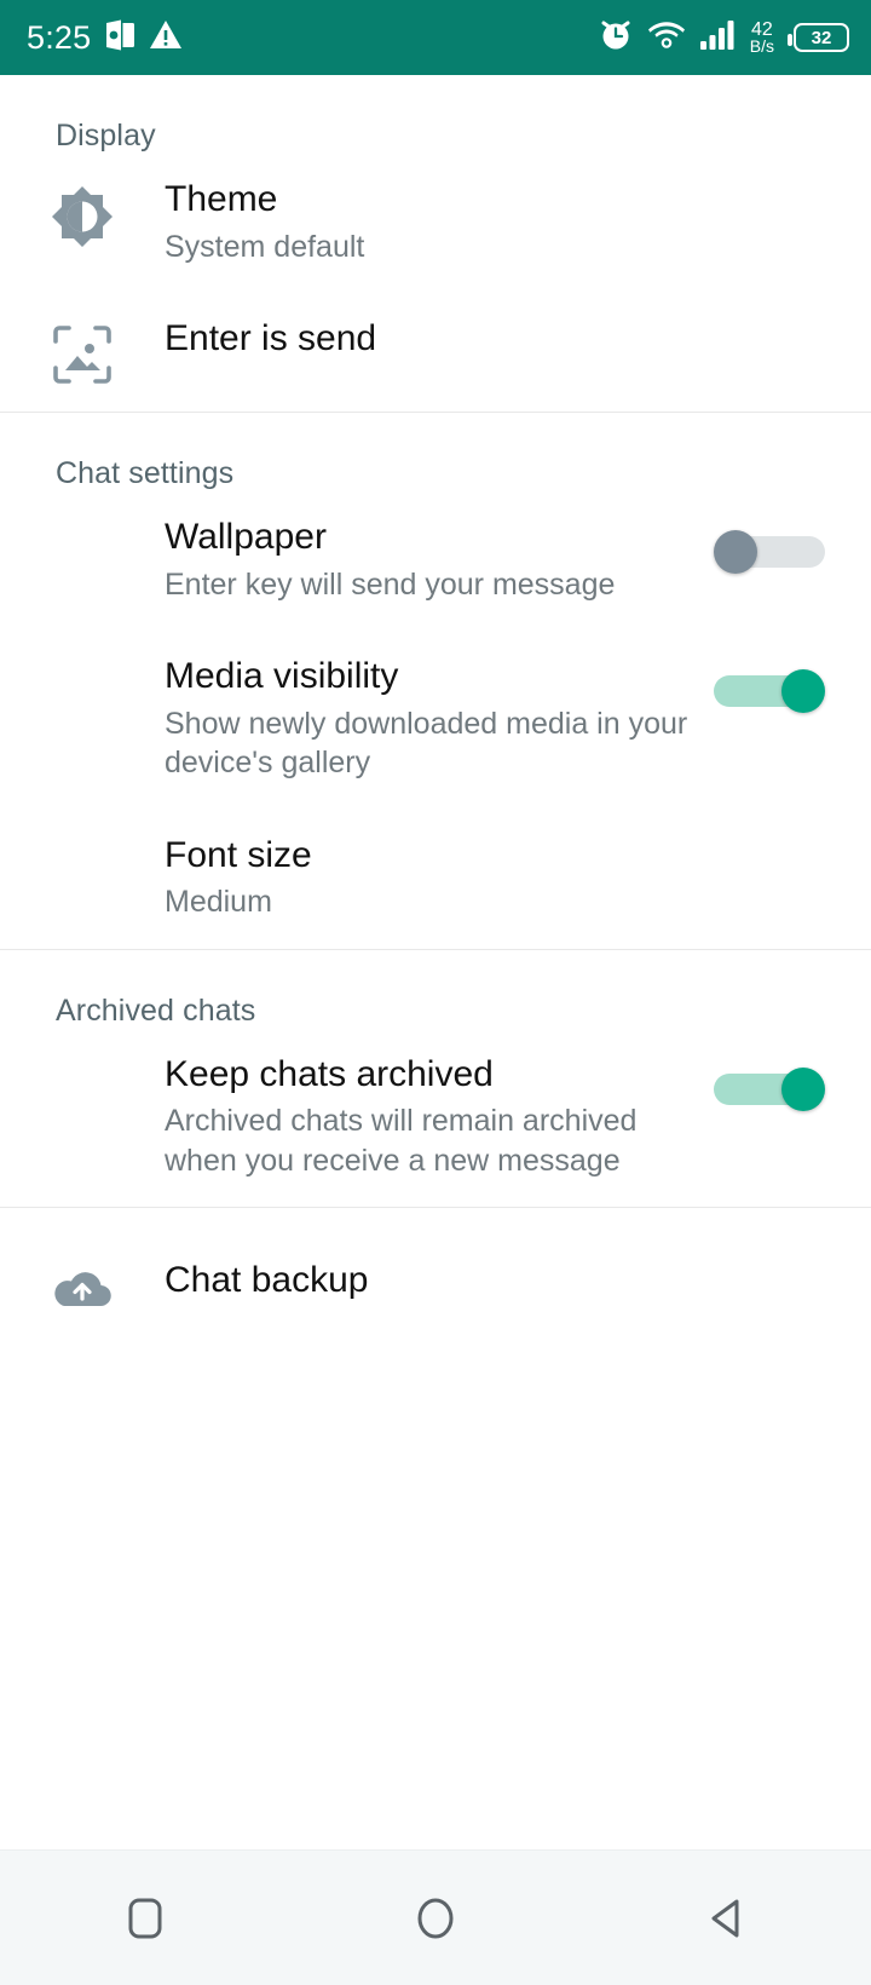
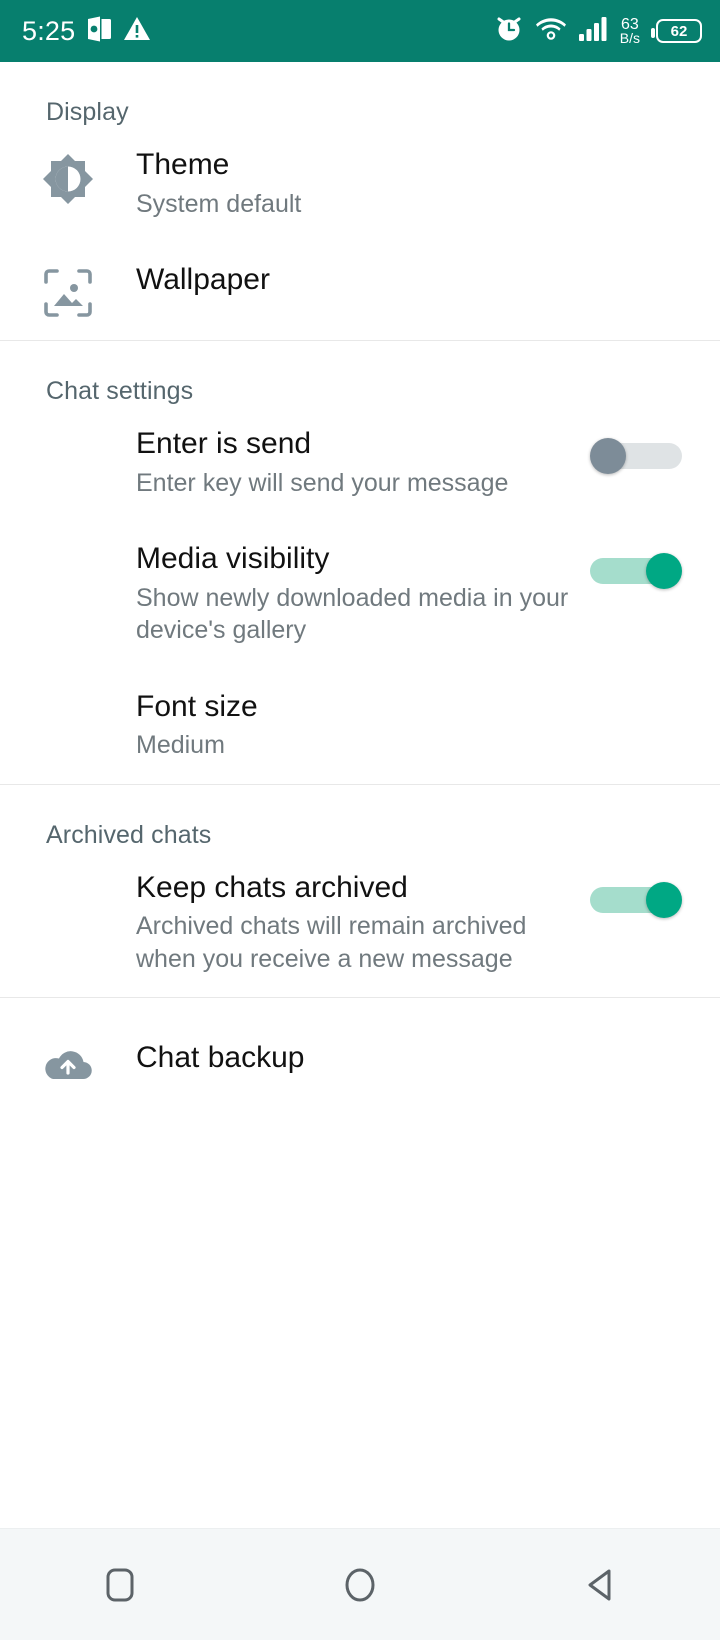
  5:25
- 42
+ 63
  B/s
- 32
+ 62
  Display
  Theme
  System default
- Enter is send
+ Wallpaper
  Chat settings
- Wallpaper
+ Enter is send
  Enter key will send your message
  Media visibility
  Show newly downloaded media in your device's gallery
  Font size
  Medium
  Archived chats
  Keep chats archived
  Archived chats will remain archived when you receive a new message
  Chat backup
